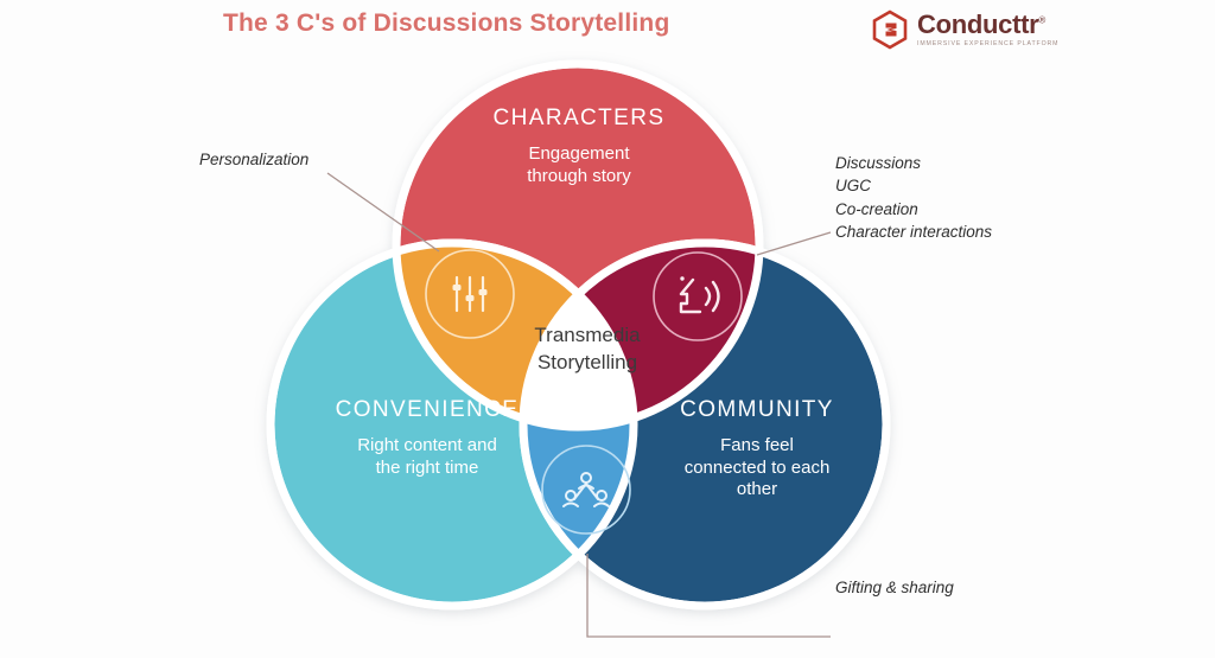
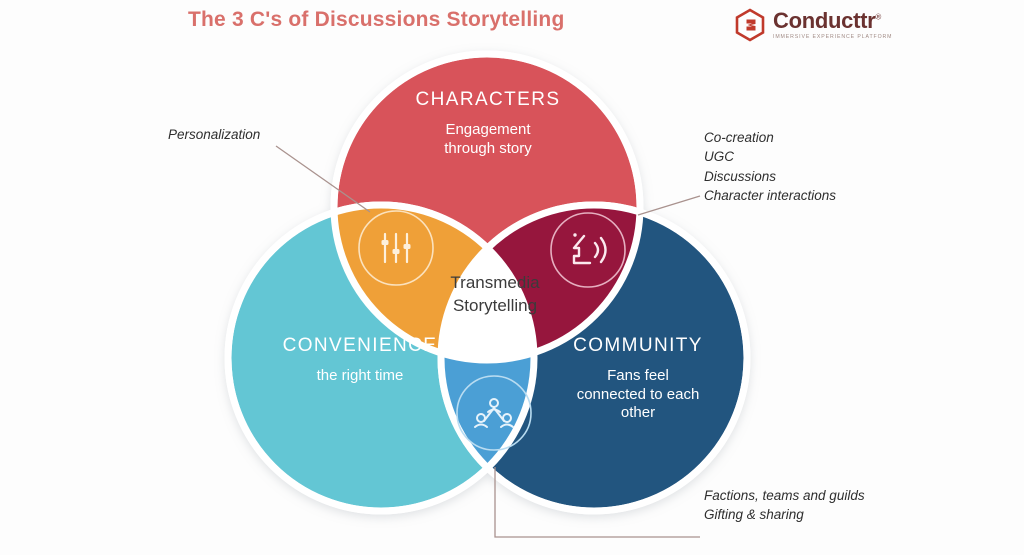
  The 3 C's of Discussions Storytelling
  Conducttr®
  CHARACTERS
  Engagement
  through story
  CONVENIENCE
- Right content and
  the right time
  COMMUNITY
  Fans feel
  connected to each
  other
  Transmedia
  Storytelling
  Personalization
- Discussions
+ Co-creation
  UGC
- Co-creation
+ Discussions
  Character interactions
+ Factions, teams and guilds
  Gifting & sharing
